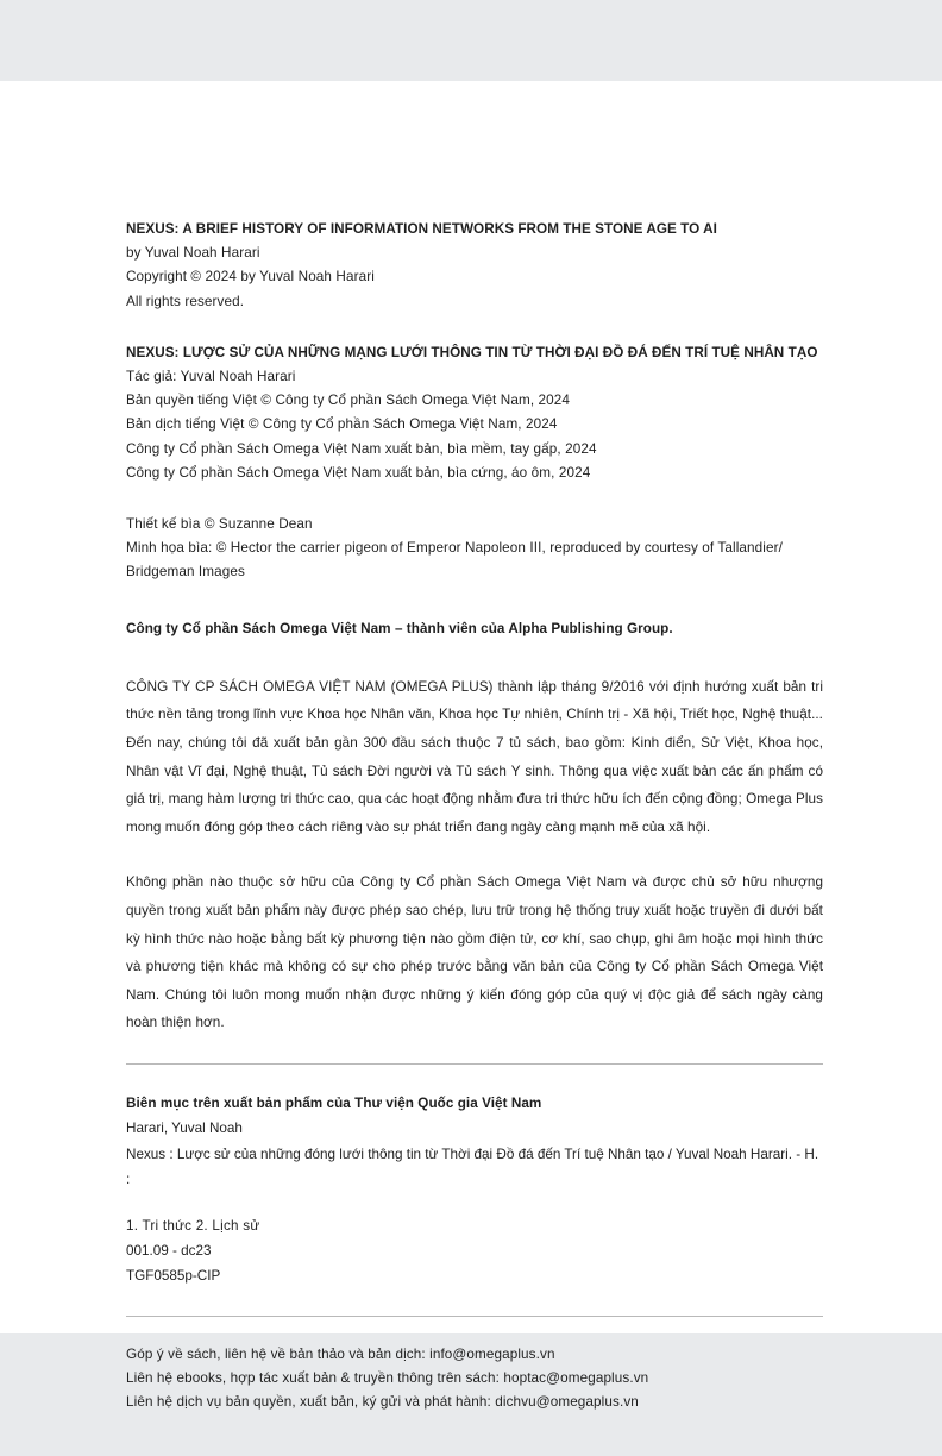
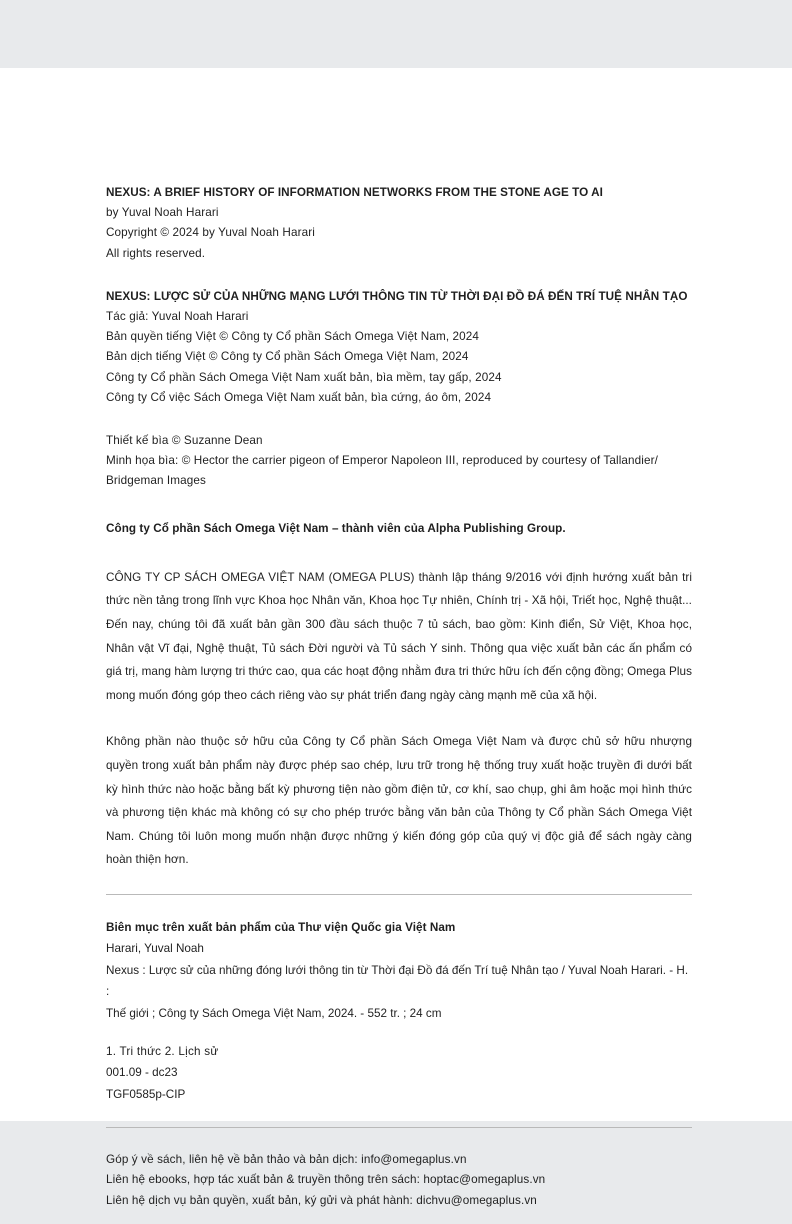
  NEXUS: A BRIEF HISTORY OF INFORMATION NETWORKS FROM THE STONE AGE TO AI
  by Yuval Noah Harari
  Copyright © 2024 by Yuval Noah Harari
  All rights reserved.
  NEXUS: LƯỢC SỬ CỦA NHỮNG MẠNG LƯỚI THÔNG TIN TỪ THỜI ĐẠI ĐỒ ĐÁ ĐẾN TRÍ TUỆ NHÂN TẠO
  Tác giả: Yuval Noah Harari
  Bản quyền tiếng Việt © Công ty Cổ phần Sách Omega Việt Nam, 2024
  Bản dịch tiếng Việt © Công ty Cổ phần Sách Omega Việt Nam, 2024
  Công ty Cổ phần Sách Omega Việt Nam xuất bản, bìa mềm, tay gấp, 2024
- Công ty Cổ phần Sách Omega Việt Nam xuất bản, bìa cứng, áo ôm, 2024
+ Công ty Cổ việc Sách Omega Việt Nam xuất bản, bìa cứng, áo ôm, 2024
  Thiết kế bìa © Suzanne Dean
  Minh họa bìa: © Hector the carrier pigeon of Emperor Napoleon III, reproduced by courtesy of Tallandier/
  Bridgeman Images
  Công ty Cổ phần Sách Omega Việt Nam – thành viên của Alpha Publishing Group.
  CÔNG TY CP SÁCH OMEGA VIỆT NAM (OMEGA PLUS) thành lập tháng 9/2016 với định hướng xuất bản tri thức nền tảng trong lĩnh vực Khoa học Nhân văn, Khoa học Tự nhiên, Chính trị - Xã hội, Triết học, Nghệ thuật... Đến nay, chúng tôi đã xuất bản gần 300 đầu sách thuộc 7 tủ sách, bao gồm: Kinh điển, Sử Việt, Khoa học, Nhân vật Vĩ đại, Nghệ thuật, Tủ sách Đời người và Tủ sách Y sinh. Thông qua việc xuất bản các ấn phẩm có giá trị, mang hàm lượng tri thức cao, qua các hoạt động nhằm đưa tri thức hữu ích đến cộng đồng; Omega Plus mong muốn đóng góp theo cách riêng vào sự phát triển đang ngày càng mạnh mẽ của xã hội.
- Không phần nào thuộc sở hữu của Công ty Cổ phần Sách Omega Việt Nam và được chủ sở hữu nhượng quyền trong xuất bản phẩm này được phép sao chép, lưu trữ trong hệ thống truy xuất hoặc truyền đi dưới bất kỳ hình thức nào hoặc bằng bất kỳ phương tiện nào gồm điện tử, cơ khí, sao chụp, ghi âm hoặc mọi hình thức và phương tiện khác mà không có sự cho phép trước bằng văn bản của Công ty Cổ phần Sách Omega Việt Nam. Chúng tôi luôn mong muốn nhận được những ý kiến đóng góp của quý vị độc giả để sách ngày càng hoàn thiện hơn.
+ Không phần nào thuộc sở hữu của Công ty Cổ phần Sách Omega Việt Nam và được chủ sở hữu nhượng quyền trong xuất bản phẩm này được phép sao chép, lưu trữ trong hệ thống truy xuất hoặc truyền đi dưới bất kỳ hình thức nào hoặc bằng bất kỳ phương tiện nào gồm điện tử, cơ khí, sao chụp, ghi âm hoặc mọi hình thức và phương tiện khác mà không có sự cho phép trước bằng văn bản của Thông ty Cổ phần Sách Omega Việt Nam. Chúng tôi luôn mong muốn nhận được những ý kiến đóng góp của quý vị độc giả để sách ngày càng hoàn thiện hơn.
  Biên mục trên xuất bản phẩm của Thư viện Quốc gia Việt Nam
  Harari, Yuval Noah
  Nexus : Lược sử của những đóng lưới thông tin từ Thời đại Đồ đá đến Trí tuệ Nhân tạo / Yuval Noah Harari. - H. :
+ Thế giới ; Công ty Sách Omega Việt Nam, 2024. - 552 tr. ; 24 cm
  1. Tri thức 2. Lịch sử
  001.09 - dc23
  TGF0585p-CIP
  Góp ý về sách, liên hệ về bản thảo và bản dịch: info@omegaplus.vn
  Liên hệ ebooks, hợp tác xuất bản & truyền thông trên sách: hoptac@omegaplus.vn
  Liên hệ dịch vụ bản quyền, xuất bản, ký gửi và phát hành: dichvu@omegaplus.vn
